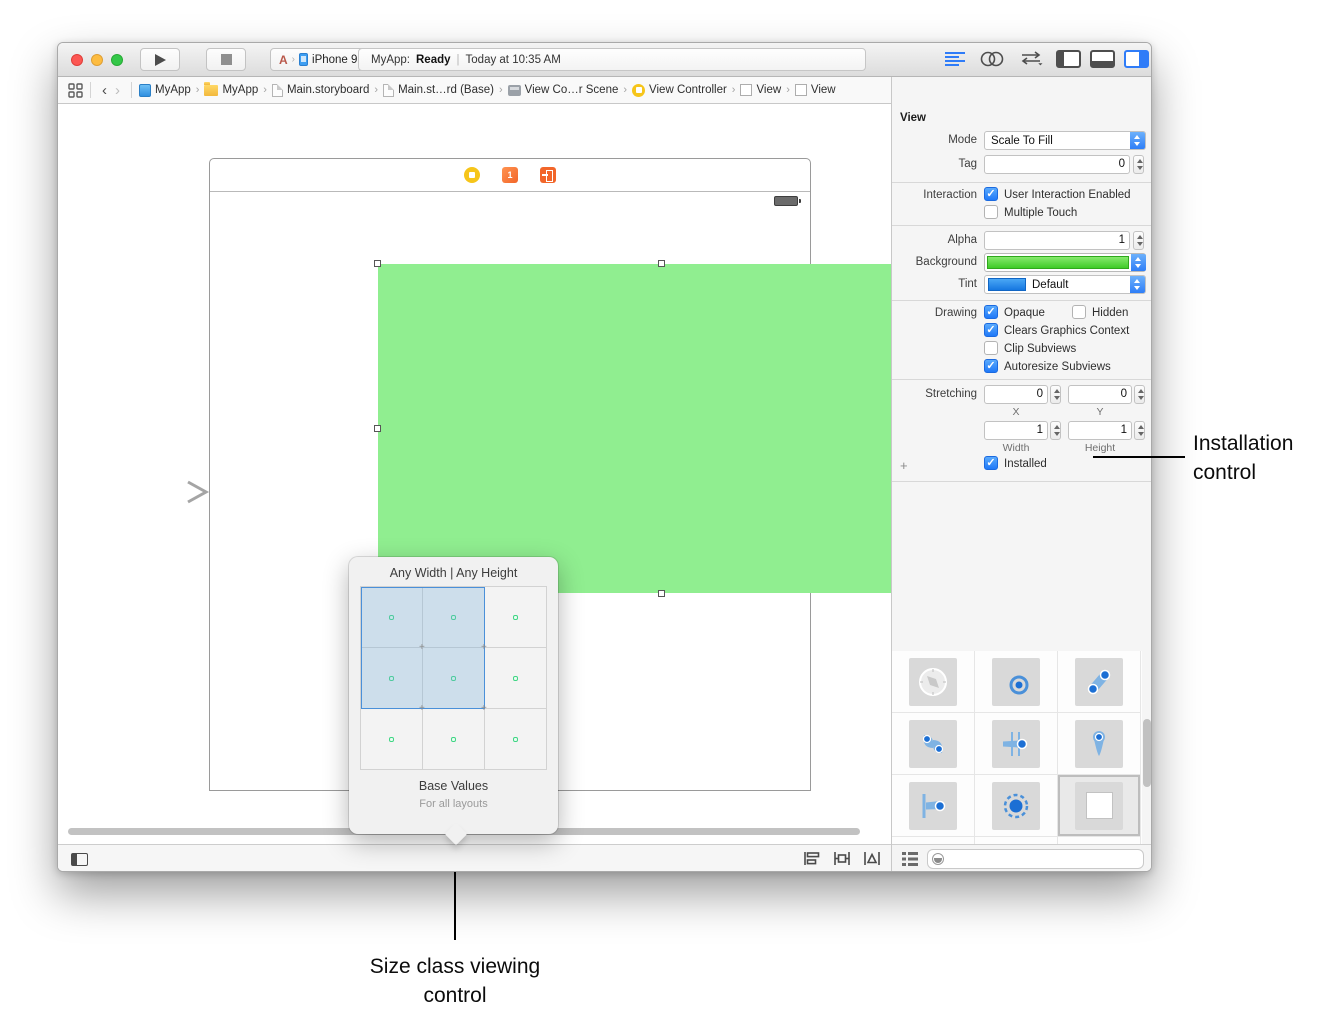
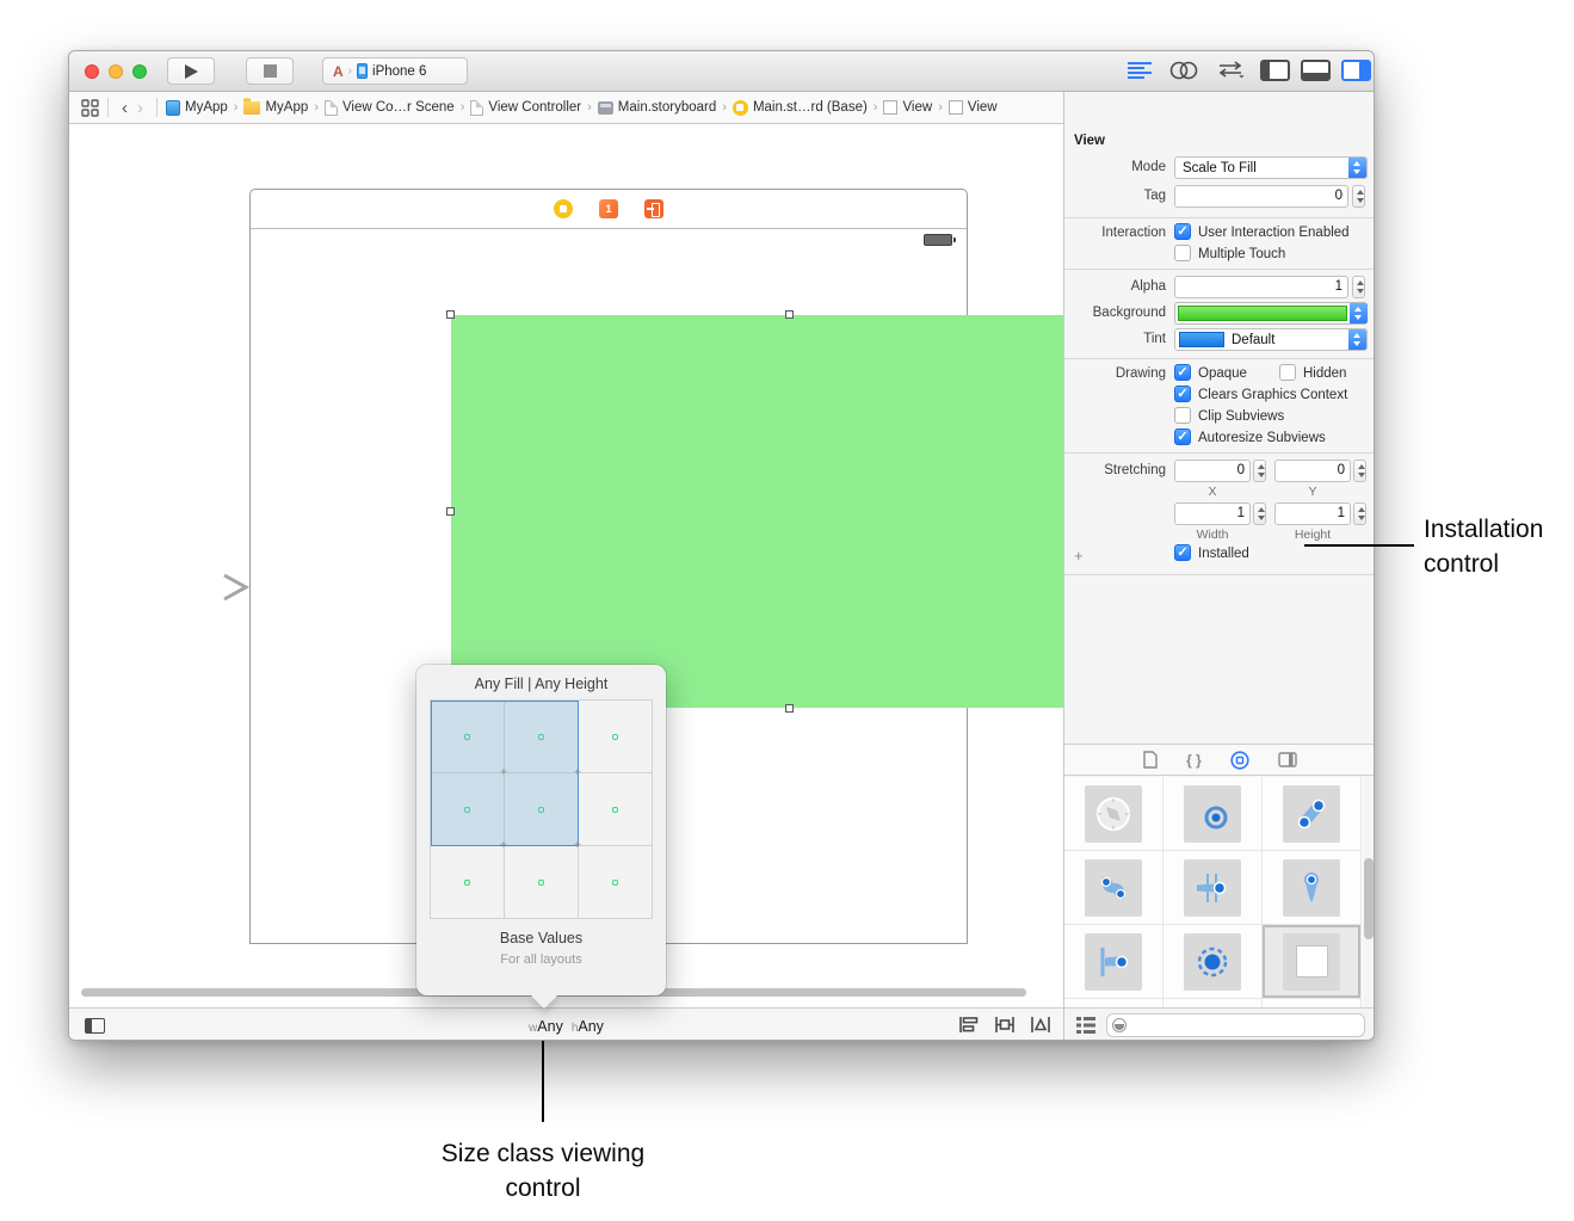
  A
  ›
- iPhone 9
+ iPhone 6
- MyApp:
- Ready
- |
- Today at 10:35 AM
  ‹
  ›
  MyApp
  ›
  MyApp
  ›
- Main.storyboard
+ View Co…r Scene
  ›
- Main.st…rd (Base)
+ View Controller
  ›
- View Co…r Scene
+ Main.storyboard
  ›
- View Controller
+ Main.st…rd (Base)
  ›
  View
  ›
  View
  1
- Any Width | Any Height
+ Any Fill | Any Height
  +
  +
  +
  +
  Base Values
  For all layouts
+ wAny hAny
  View
  Mode
  Scale To Fill
  Tag
  0
  Interaction
  ✓
  User Interaction Enabled
  Multiple Touch
  Alpha
  1
  Background
  Tint
  Default
  Drawing
  ✓
  Opaque
  Hidden
  ✓
  Clears Graphics Context
  Clip Subviews
  ✓
  Autoresize Subviews
  Stretching
  0
  0
  X
  Y
  1
  1
  Width
  Height
  +
  ✓
  Installed
+ { }
  Installation control
  Size class viewing control
